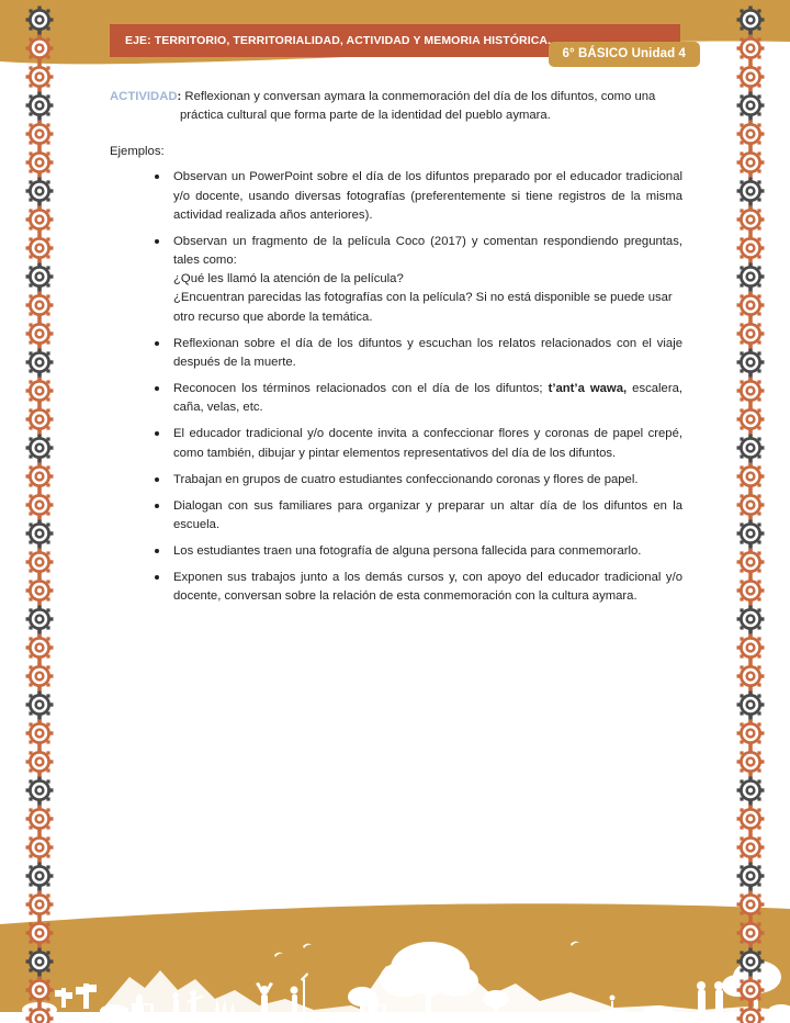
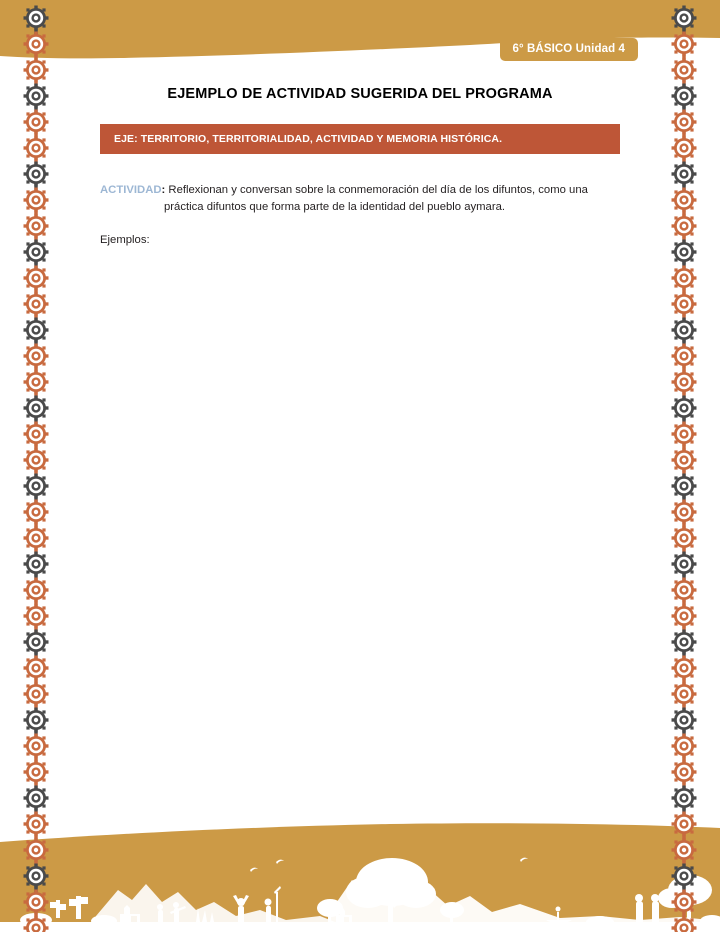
  6° BÁSICO Unidad 4
+ EJEMPLO DE ACTIVIDAD SUGERIDA DEL PROGRAMA
  EJE: TERRITORIO, TERRITORIALIDAD, ACTIVIDAD Y MEMORIA HISTÓRICA.
- ACTIVIDAD: Reflexionan y conversan aymara la conmemoración del día de los difuntos, como una
+ ACTIVIDAD: Reflexionan y conversan sobre la conmemoración del día de los difuntos, como una
- práctica cultural que forma parte de la identidad del pueblo aymara.
+ práctica difuntos que forma parte de la identidad del pueblo aymara.
  Ejemplos:
- Observan un PowerPoint sobre el día de los difuntos preparado por el educador tradicional y/o docente, usando diversas fotografías (preferentemente si tiene registros de la misma actividad realizada años anteriores).
- Observan un fragmento de la película Coco (2017) y comentan respondiendo preguntas, tales como:
- ¿Qué les llamó la atención de la película?
- ¿Encuentran parecidas las fotografías con la película? Si no está disponible se puede usar otro recurso que aborde la temática.
- Reflexionan sobre el día de los difuntos y escuchan los relatos relacionados con el viaje después de la muerte.
- Reconocen los términos relacionados con el día de los difuntos; t’ant’a wawa, escalera, caña, velas, etc.
- El educador tradicional y/o docente invita a confeccionar flores y coronas de papel crepé, como también, dibujar y pintar elementos representativos del día de los difuntos.
- Trabajan en grupos de cuatro estudiantes confeccionando coronas y flores de papel.
- Dialogan con sus familiares para organizar y preparar un altar día de los difuntos en la escuela.
- Los estudiantes traen una fotografía de alguna persona fallecida para conmemorarlo.
- Exponen sus trabajos junto a los demás cursos y, con apoyo del educador tradicional y/o docente, conversan sobre la relación de esta conmemoración con la cultura aymara.
